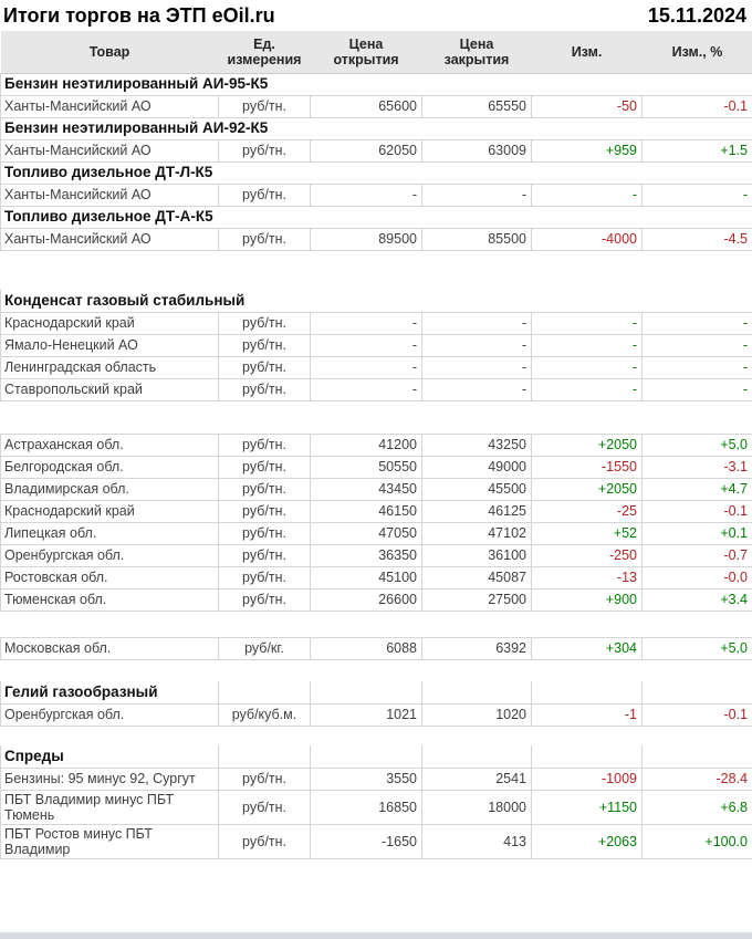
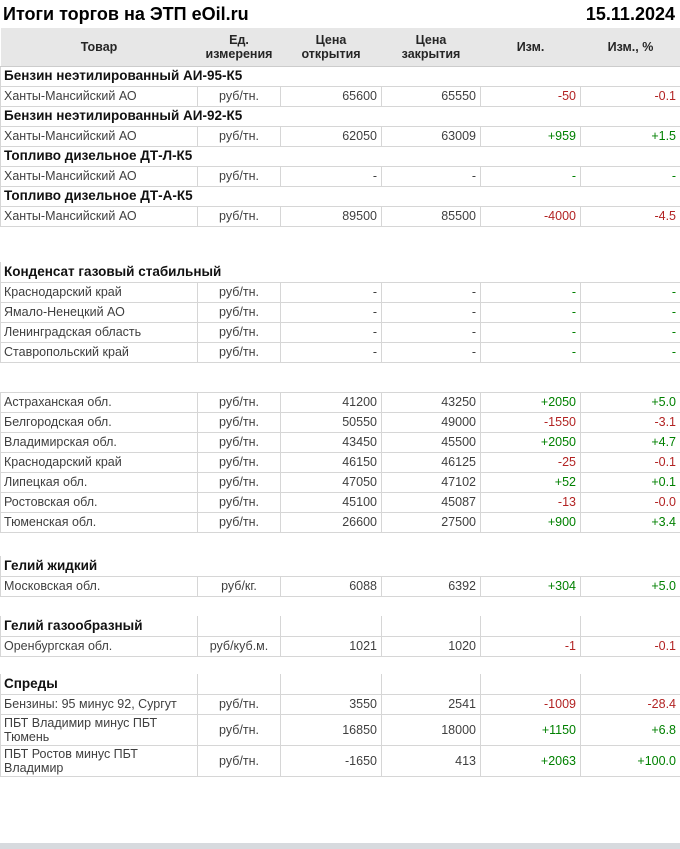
  Итоги торгов на ЭТП eOil.ru
  15.11.2024
  Товар	Ед. измерения	Цена открытия	Цена закрытия	Изм.	Изм., %
  Бензин неэтилированный АИ-95-К5
  Ханты-Мансийский АО	руб/тн.	65600	65550	-50	-0.1
  Бензин неэтилированный АИ-92-К5
  Ханты-Мансийский АО	руб/тн.	62050	63009	+959	+1.5
  Топливо дизельное ДТ-Л-К5
  Ханты-Мансийский АО	руб/тн.	-	-	-	-
  Топливо дизельное ДТ-А-К5
  Ханты-Мансийский АО	руб/тн.	89500	85500	-4000	-4.5
  Конденсат газовый стабильный
  Краснодарский край	руб/тн.	-	-	-	-
  Ямало-Ненецкий АО	руб/тн.	-	-	-	-
  Ленинградская область	руб/тн.	-	-	-	-
  Ставропольский край	руб/тн.	-	-	-	-
  Астраханская обл.	руб/тн.	41200	43250	+2050	+5.0
  Белгородская обл.	руб/тн.	50550	49000	-1550	-3.1
  Владимирская обл.	руб/тн.	43450	45500	+2050	+4.7
  Краснодарский край	руб/тн.	46150	46125	-25	-0.1
  Липецкая обл.	руб/тн.	47050	47102	+52	+0.1
- Оренбургская обл.	руб/тн.	36350	36100	-250	-0.7
  Ростовская обл.	руб/тн.	45100	45087	-13	-0.0
  Тюменская обл.	руб/тн.	26600	27500	+900	+3.4
+ Гелий жидкий
  Московская обл.	руб/кг.	6088	6392	+304	+5.0
  Гелий газообразный
  Оренбургская обл.	руб/куб.м.	1021	1020	-1	-0.1
  Спреды
  Бензины: 95 минус 92, Сургут	руб/тн.	3550	2541	-1009	-28.4
  ПБТ Владимир минус ПБТ Тюмень	руб/тн.	16850	18000	+1150	+6.8
  ПБТ Ростов минус ПБТ Владимир	руб/тн.	-1650	413	+2063	+100.0
